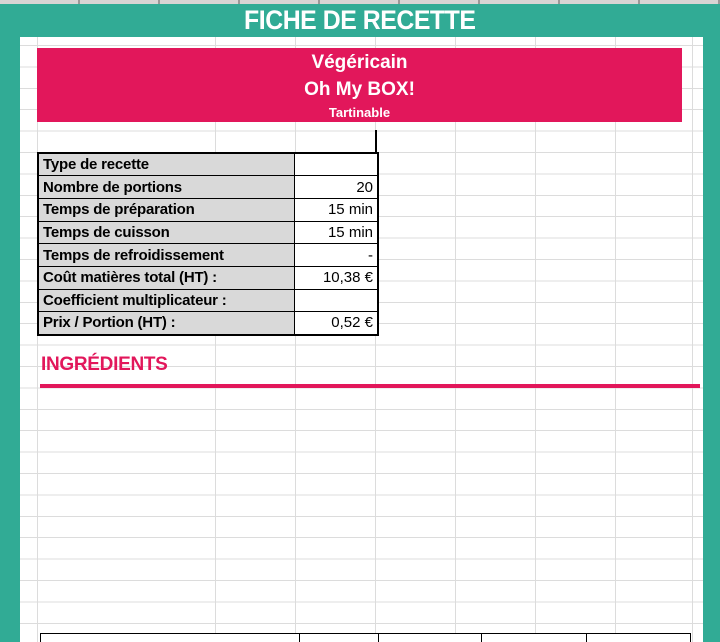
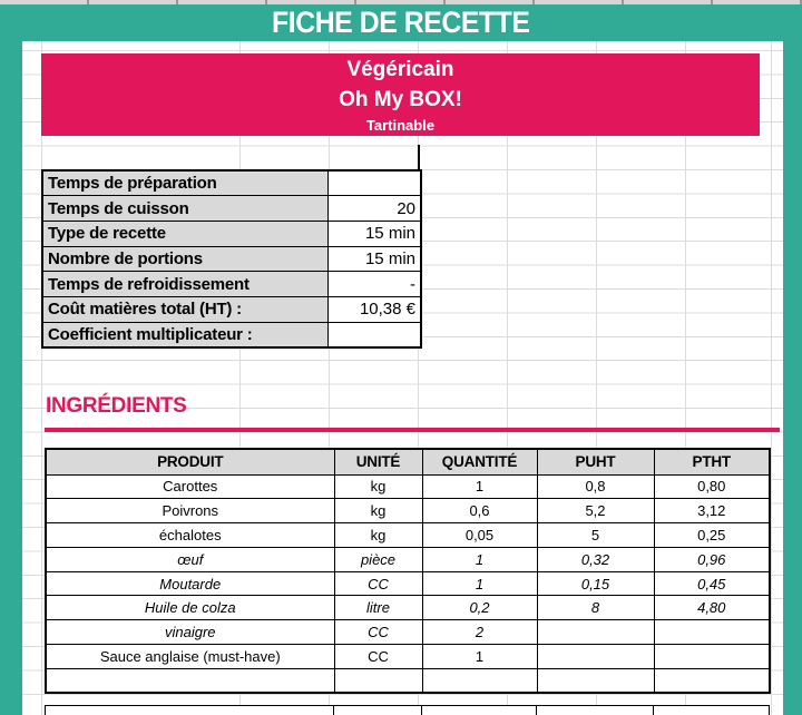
  FICHE DE RECETTE
  Végéricain
  Oh My BOX!
  Tartinable
- Type de recette
+ Temps de préparation
- Nombre de portions	20
+ Temps de cuisson	20
- Temps de préparation	15 min
+ Type de recette	15 min
- Temps de cuisson	15 min
+ Nombre de portions	15 min
  Temps de refroidissement	-
  Coût matières total (HT) :	10,38 €
  Coefficient multiplicateur :
- Prix / Portion (HT) :	0,52 €
  INGRÉDIENTS
+ PRODUIT	UNITÉ	QUANTITÉ	PUHT	PTHT
+ Carottes	kg	1	0,8	0,80
+ Poivrons	kg	0,6	5,2	3,12
+ échalotes	kg	0,05	5	0,25
+ œuf	pièce	1	0,32	0,96
+ Moutarde	CC	1	0,15	0,45
+ Huile de colza	litre	0,2	8	4,80
+ vinaigre	CC	2
+ Sauce anglaise (must-have)	CC	1
